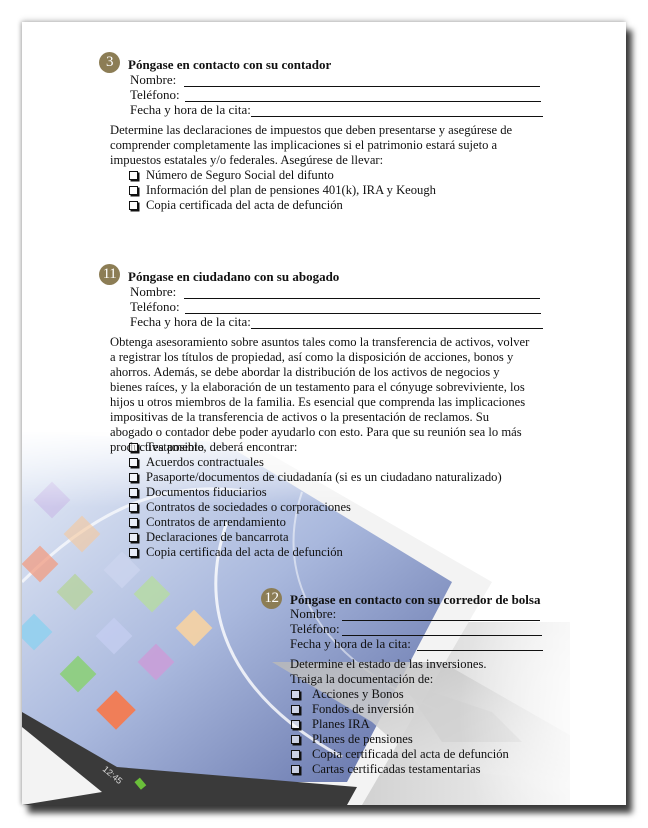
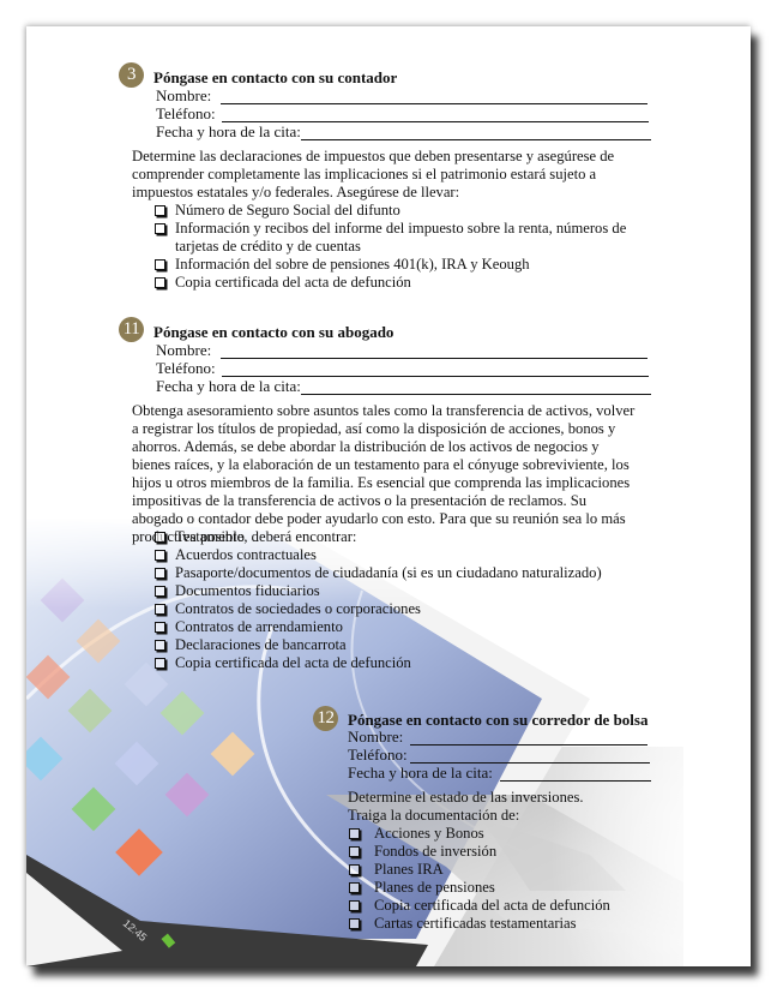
  3
  Póngase en contacto con su contador
  Nombre:
  Teléfono:
  Fecha y hora de la cita:
  Determine las declaraciones de impuestos que deben presentarse y asegúrese de comprender completamente las implicaciones si el patrimonio estará sujeto a impuestos estatales y/o federales. Asegúrese de llevar:
  Número de Seguro Social del difunto
+ Información y recibos del informe del impuesto sobre la renta, números de tarjetas de crédito y de cuentas
- Información del plan de pensiones 401(k), IRA y Keough
+ Información del sobre de pensiones 401(k), IRA y Keough
  Copia certificada del acta de defunción
  11
- Póngase en ciudadano con su abogado
+ Póngase en contacto con su abogado
  Nombre:
  Teléfono:
  Fecha y hora de la cita:
  Obtenga asesoramiento sobre asuntos tales como la transferencia de activos, volver a registrar los títulos de propiedad, así como la disposición de acciones, bonos y ahorros. Además, se debe abordar la distribución de los activos de negocios y bienes raíces, y la elaboración de un testamento para el cónyuge sobreviviente, los hijos u otros miembros de la familia. Es esencial que comprenda las implicaciones impositivas de la transferencia de activos o la presentación de reclamos. Su abogado o contador debe poder ayudarlo con esto. Para que su reunión sea lo más productiva posible, deberá encontrar:
  Testamento
  Acuerdos contractuales
  Pasaporte/documentos de ciudadanía (si es un ciudadano naturalizado)
  Documentos fiduciarios
  Contratos de sociedades o corporaciones
  Contratos de arrendamiento
  Declaraciones de bancarrota
  Copia certificada del acta de defunción
  12
  Póngase en contacto con su corredor de bolsa
  Nombre:
  Teléfono:
  Fecha y hora de la cita:
  Determine el estado de las inversiones.
  Traiga la documentación de:
  Acciones y Bonos
  Fondos de inversión
  Planes IRA
  Planes de pensiones
  Copia certificada del acta de defunción
  Cartas certificadas testamentarias
